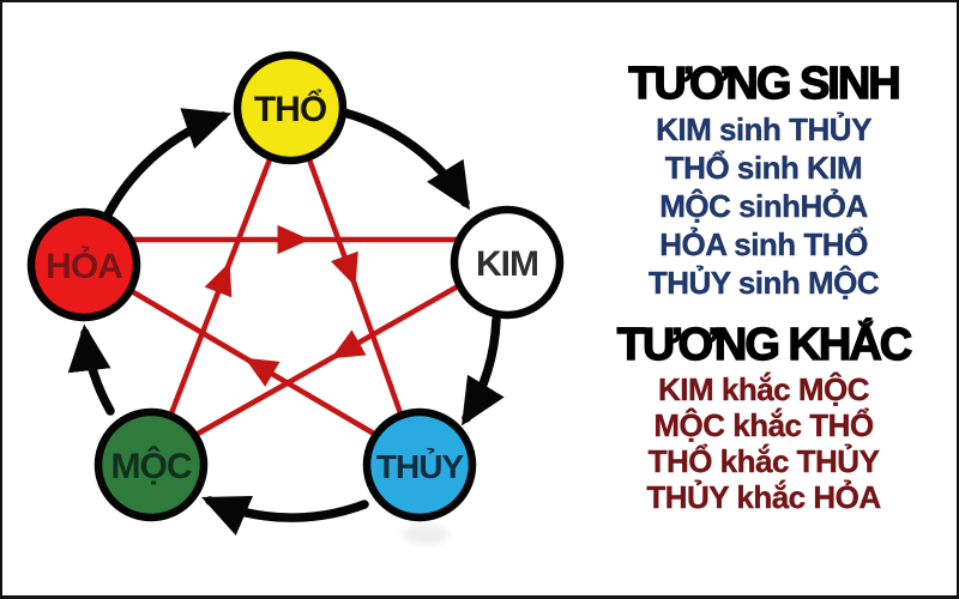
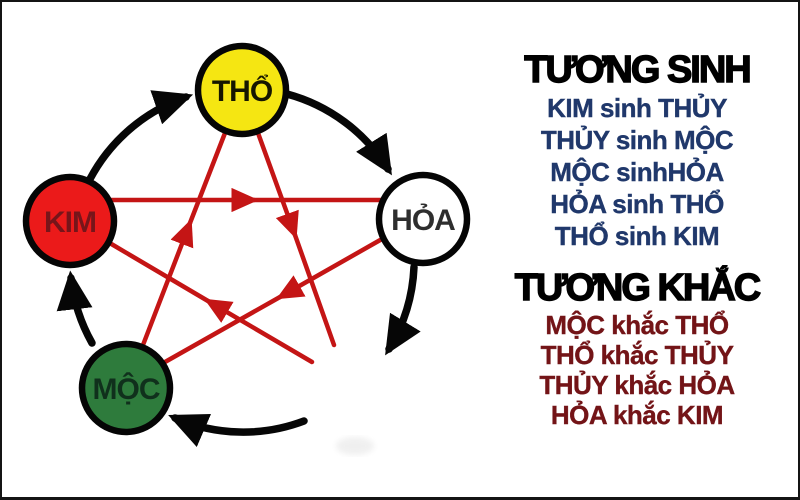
  THỔ
- KIM
+ HỎA
- THỦY
  MỘC
- HỎA
+ KIM
  TƯƠNG SINH
  KIM sinh THỦY
- THỔ sinh KIM
+ THỦY sinh MỘC
  MỘC sinhHỎA
  HỎA sinh THỔ
- THỦY sinh MỘC
+ THỔ sinh KIM
  TƯƠNG KHẮC
- KIM khắc MỘC
  MỘC khắc THỔ
  THỔ khắc THỦY
  THỦY khắc HỎA
+ HỎA khắc KIM
